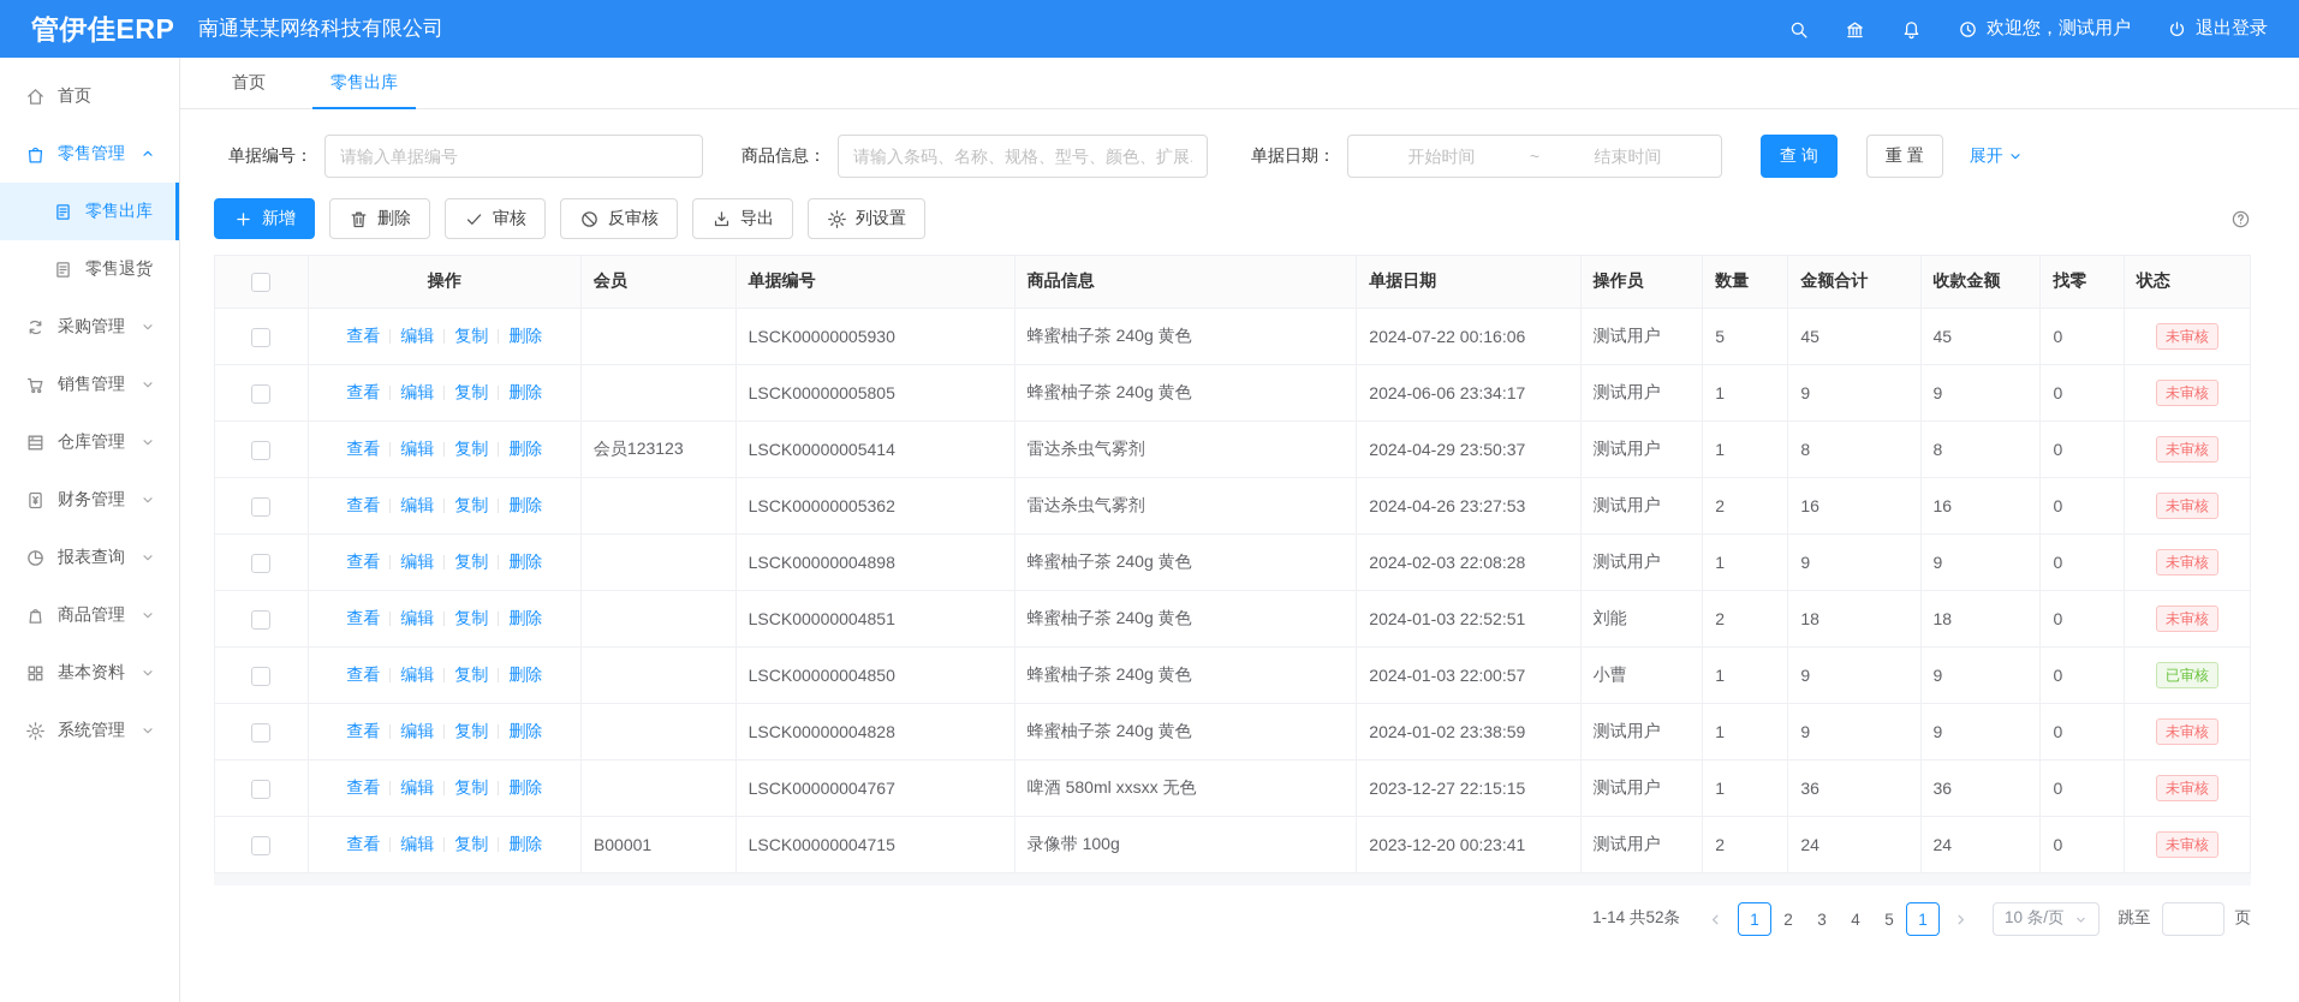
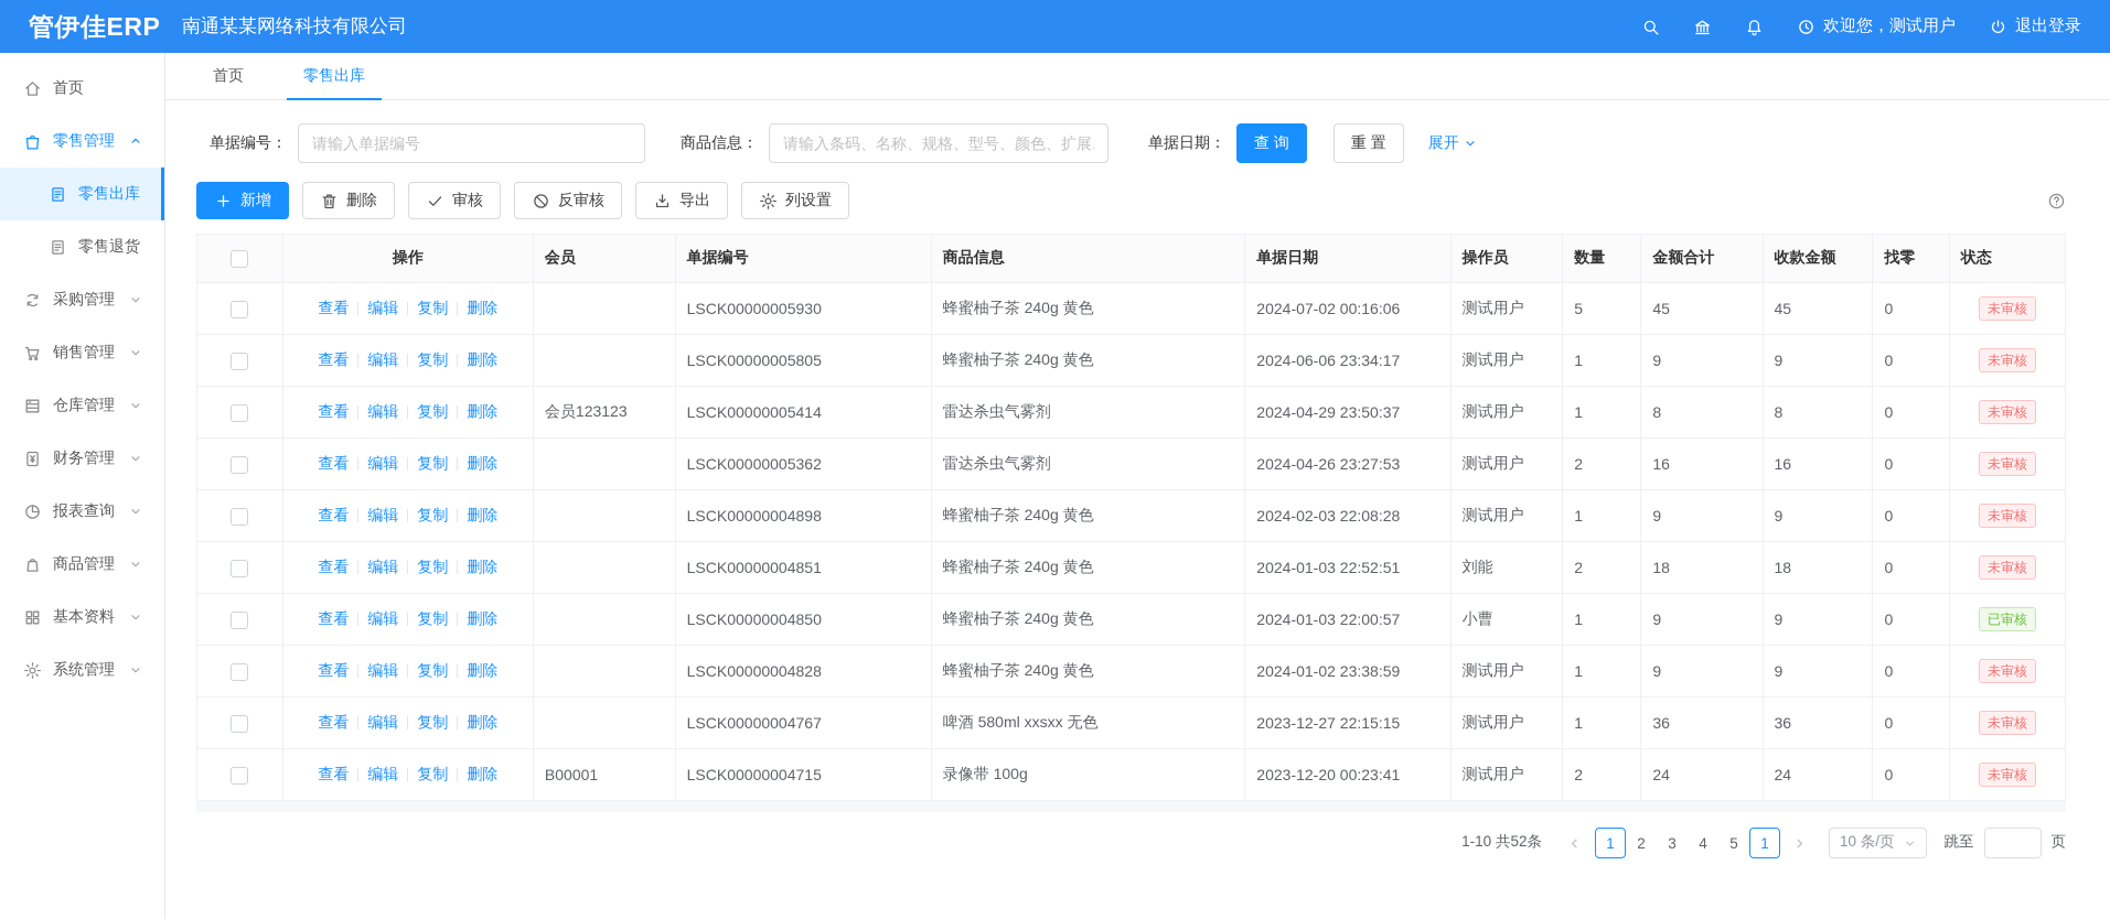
  管伊佳ERP
  南通某某网络科技有限公司
  欢迎您，测试用户
  退出登录
  首页
  零售管理
  零售出库
  零售退货
  采购管理
  销售管理
  仓库管理
  财务管理
  报表查询
  商品管理
  基本资料
  系统管理
  首页
  零售出库
  单据编号：
  请输入单据编号
  商品信息：
  请输入条码、名称、规格、型号、颜色、扩展.
  单据日期：
- 开始时间
- ~
- 结束时间
  查 询
  重 置
  展开
  新增
  删除
  审核
  反审核
  导出
  列设置
  	操作	会员	单据编号	商品信息	单据日期	操作员	数量	金额合计	收款金额	找零	状态
- 	查看 编辑 复制 删除		LSCK00000005930	蜂蜜柚子茶 240g 黄色	2024-07-22 00:16:06	测试用户	5	45	45	0	未审核
+ 	查看 编辑 复制 删除		LSCK00000005930	蜂蜜柚子茶 240g 黄色	2024-07-02 00:16:06	测试用户	5	45	45	0	未审核
  	查看 编辑 复制 删除		LSCK00000005805	蜂蜜柚子茶 240g 黄色	2024-06-06 23:34:17	测试用户	1	9	9	0	未审核
  	查看 编辑 复制 删除	会员123123	LSCK00000005414	雷达杀虫气雾剂	2024-04-29 23:50:37	测试用户	1	8	8	0	未审核
  	查看 编辑 复制 删除		LSCK00000005362	雷达杀虫气雾剂	2024-04-26 23:27:53	测试用户	2	16	16	0	未审核
  	查看 编辑 复制 删除		LSCK00000004898	蜂蜜柚子茶 240g 黄色	2024-02-03 22:08:28	测试用户	1	9	9	0	未审核
  	查看 编辑 复制 删除		LSCK00000004851	蜂蜜柚子茶 240g 黄色	2024-01-03 22:52:51	刘能	2	18	18	0	未审核
  	查看 编辑 复制 删除		LSCK00000004850	蜂蜜柚子茶 240g 黄色	2024-01-03 22:00:57	小曹	1	9	9	0	已审核
  	查看 编辑 复制 删除		LSCK00000004828	蜂蜜柚子茶 240g 黄色	2024-01-02 23:38:59	测试用户	1	9	9	0	未审核
  	查看 编辑 复制 删除		LSCK00000004767	啤酒 580ml xxsxx 无色	2023-12-27 22:15:15	测试用户	1	36	36	0	未审核
  	查看 编辑 复制 删除	B00001	LSCK00000004715	录像带 100g	2023-12-20 00:23:41	测试用户	2	24	24	0	未审核
- 1-14 共52条
+ 1-10 共52条
  1 2 3 4 5 1
  10 条/页
  跳至
  页
